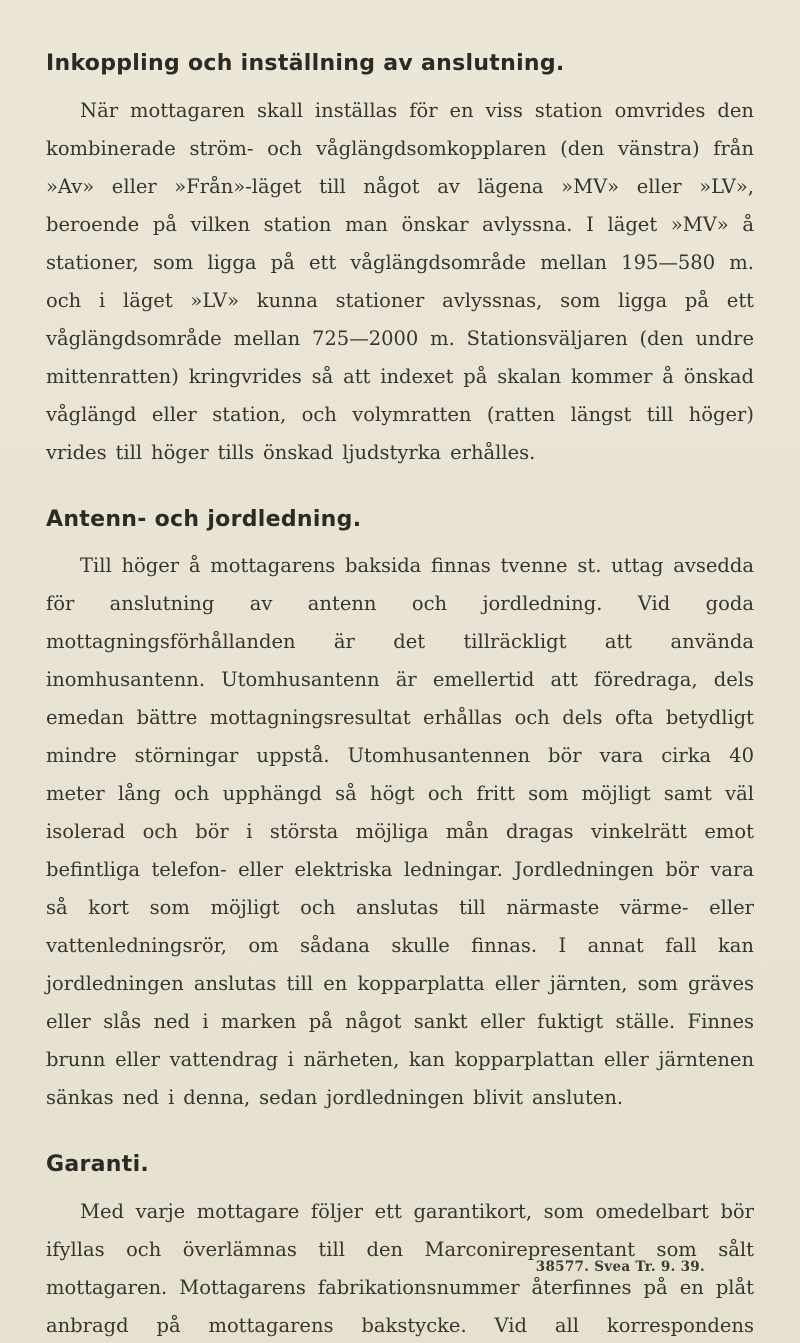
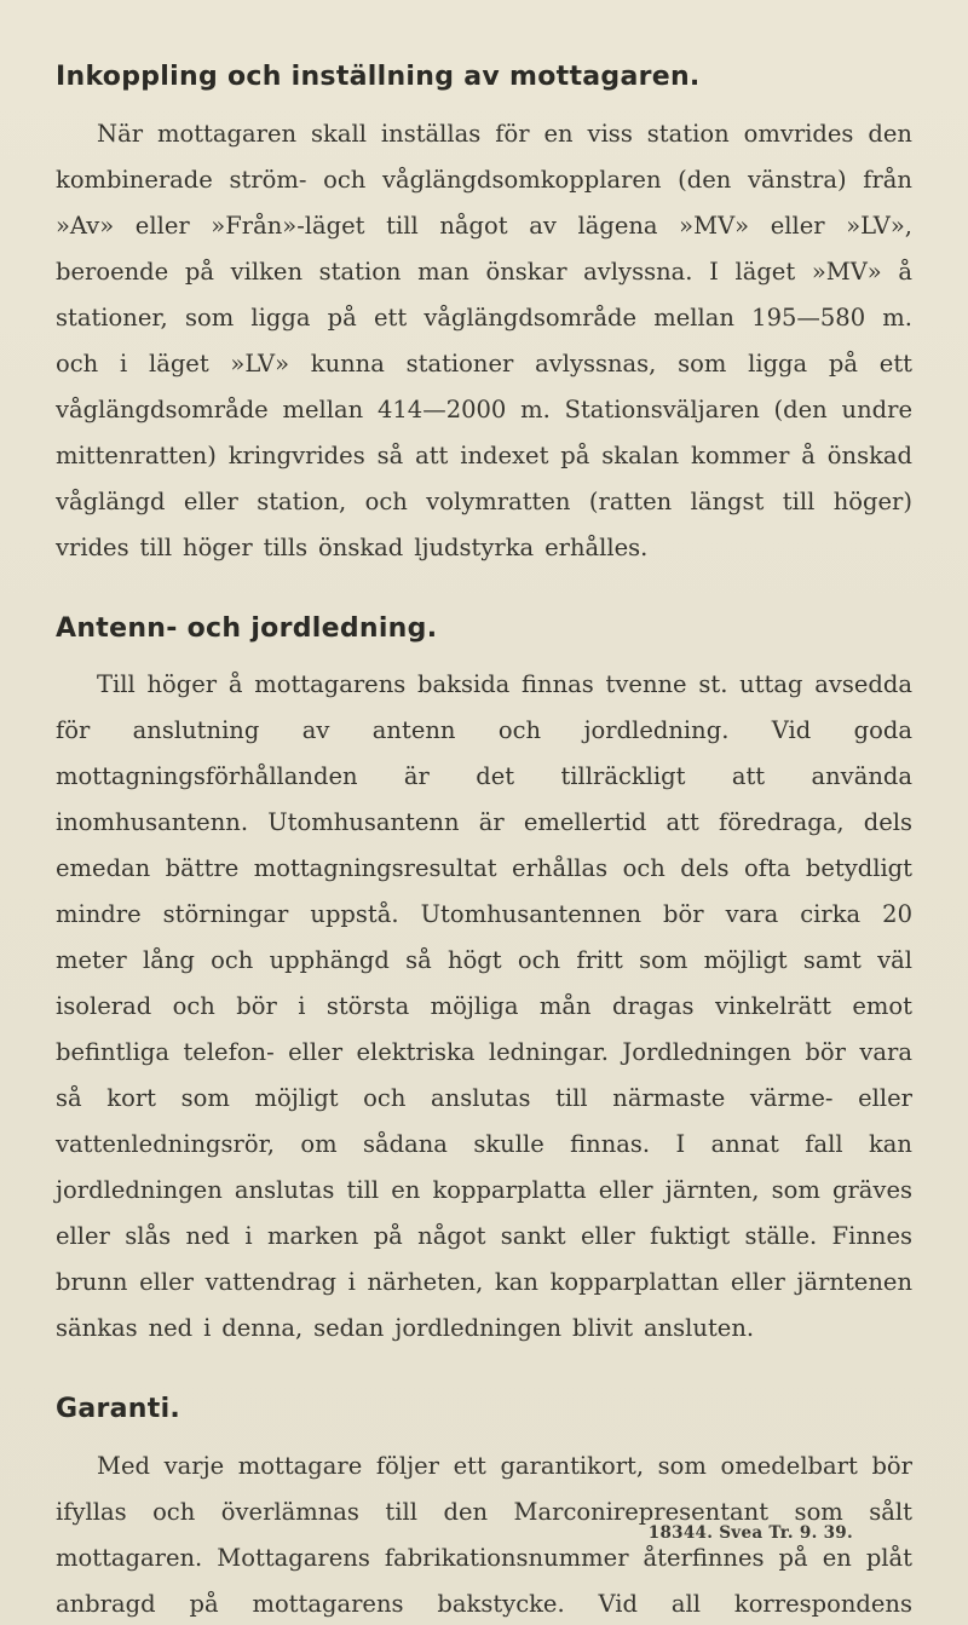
- Inkoppling och inställning av anslutning.
+ Inkoppling och inställning av mottagaren.
- När mottagaren skall inställas för en viss station omvrides den kombinerade ström- och våglängdsomkopplaren (den vänstra) från »Av» eller »Från»-läget till något av lägena »MV» eller »LV», beroende på vilken station man önskar avlyssna. I läget »MV» å stationer, som ligga på ett våglängdsområde mellan 195—580 m. och i läget »LV» kunna stationer avlyssnas, som ligga på ett våglängdsområde mellan 725—2000 m. Stationsväljaren (den undre mittenratten) kringvrides så att indexet på skalan kommer å önskad våglängd eller station, och volymratten (ratten längst till höger) vrides till höger tills önskad ljudstyrka erhålles.
+ När mottagaren skall inställas för en viss station omvrides den kombinerade ström- och våglängdsomkopplaren (den vänstra) från »Av» eller »Från»-läget till något av lägena »MV» eller »LV», beroende på vilken station man önskar avlyssna. I läget »MV» å stationer, som ligga på ett våglängdsområde mellan 195—580 m. och i läget »LV» kunna stationer avlyssnas, som ligga på ett våglängdsområde mellan 414—2000 m. Stationsväljaren (den undre mittenratten) kringvrides så att indexet på skalan kommer å önskad våglängd eller station, och volymratten (ratten längst till höger) vrides till höger tills önskad ljudstyrka erhålles.
  Antenn- och jordledning.
- Till höger å mottagarens baksida finnas tvenne st. uttag avsedda för anslutning av antenn och jordledning. Vid goda mottagningsförhållanden är det tillräckligt att använda inomhusantenn. Utomhusantenn är emellertid att föredraga, dels emedan bättre mottagningsresultat erhållas och dels ofta betydligt mindre störningar uppstå. Utomhusantennen bör vara cirka 40 meter lång och upphängd så högt och fritt som möjligt samt väl isolerad och bör i största möjliga mån dragas vinkelrätt emot befintliga telefon- eller elektriska ledningar. Jordledningen bör vara så kort som möjligt och anslutas till närmaste värme- eller vattenledningsrör, om sådana skulle finnas. I annat fall kan jordledningen anslutas till en kopparplatta eller järnten, som gräves eller slås ned i marken på något sankt eller fuktigt ställe. Finnes brunn eller vattendrag i närheten, kan kopparplattan eller järntenen sänkas ned i denna, sedan jordledningen blivit ansluten.
+ Till höger å mottagarens baksida finnas tvenne st. uttag avsedda för anslutning av antenn och jordledning. Vid goda mottagningsförhållanden är det tillräckligt att använda inomhusantenn. Utomhusantenn är emellertid att föredraga, dels emedan bättre mottagningsresultat erhållas och dels ofta betydligt mindre störningar uppstå. Utomhusantennen bör vara cirka 20 meter lång och upphängd så högt och fritt som möjligt samt väl isolerad och bör i största möjliga mån dragas vinkelrätt emot befintliga telefon- eller elektriska ledningar. Jordledningen bör vara så kort som möjligt och anslutas till närmaste värme- eller vattenledningsrör, om sådana skulle finnas. I annat fall kan jordledningen anslutas till en kopparplatta eller järnten, som gräves eller slås ned i marken på något sankt eller fuktigt ställe. Finnes brunn eller vattendrag i närheten, kan kopparplattan eller järntenen sänkas ned i denna, sedan jordledningen blivit ansluten.
  Garanti.
  Med varje mottagare följer ett garantikort, som omedelbart bör ifyllas och överlämnas till den Marconirepresentant som sålt mottagaren. Mottagarens fabrikationsnummer återfinnes på en plåt anbragd på mottagarens bakstycke. Vid all korrespondens
- 38577. Svea Tr. 9. 39.
+ 18344. Svea Tr. 9. 39.
